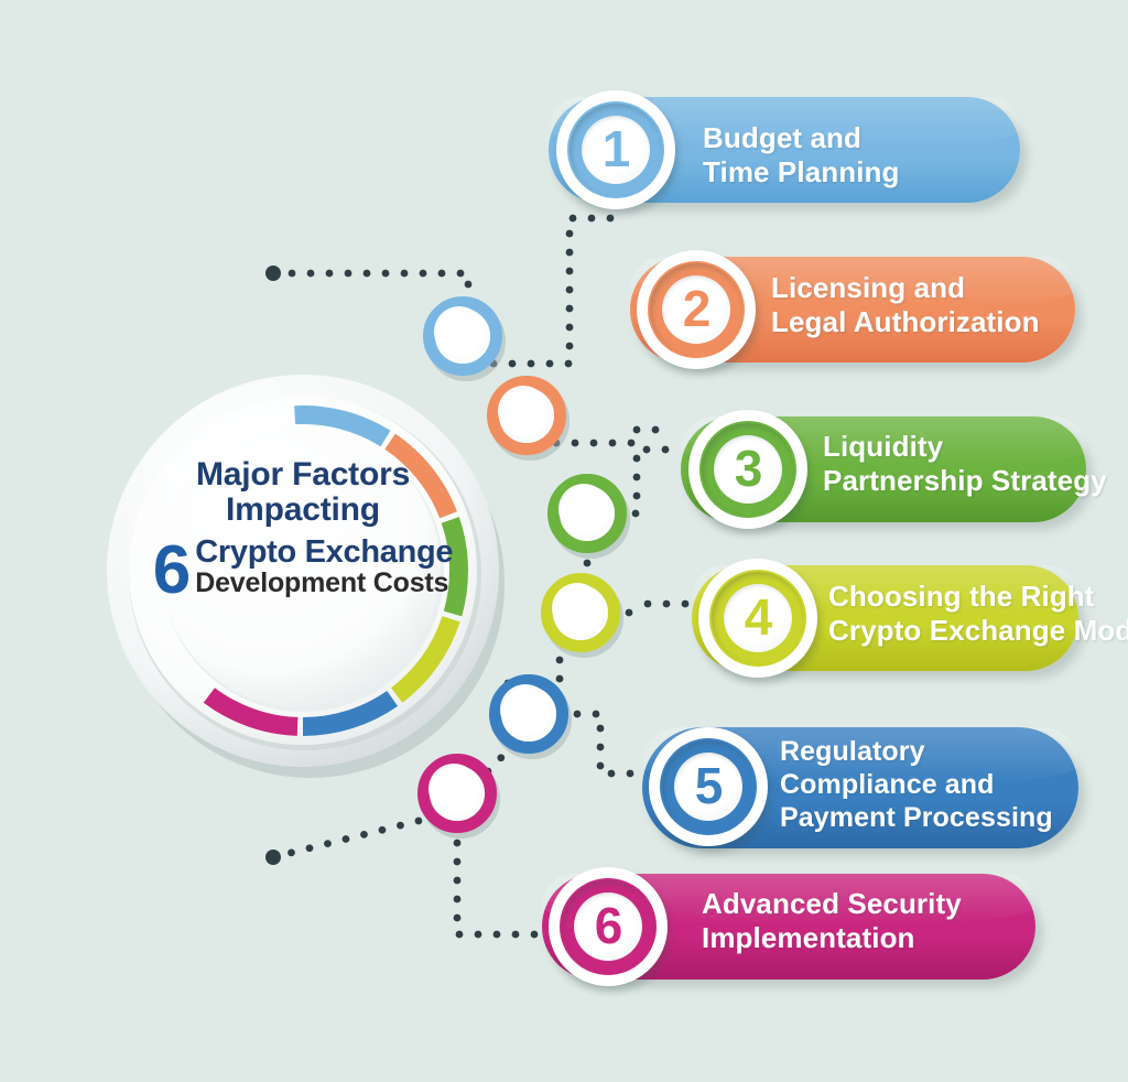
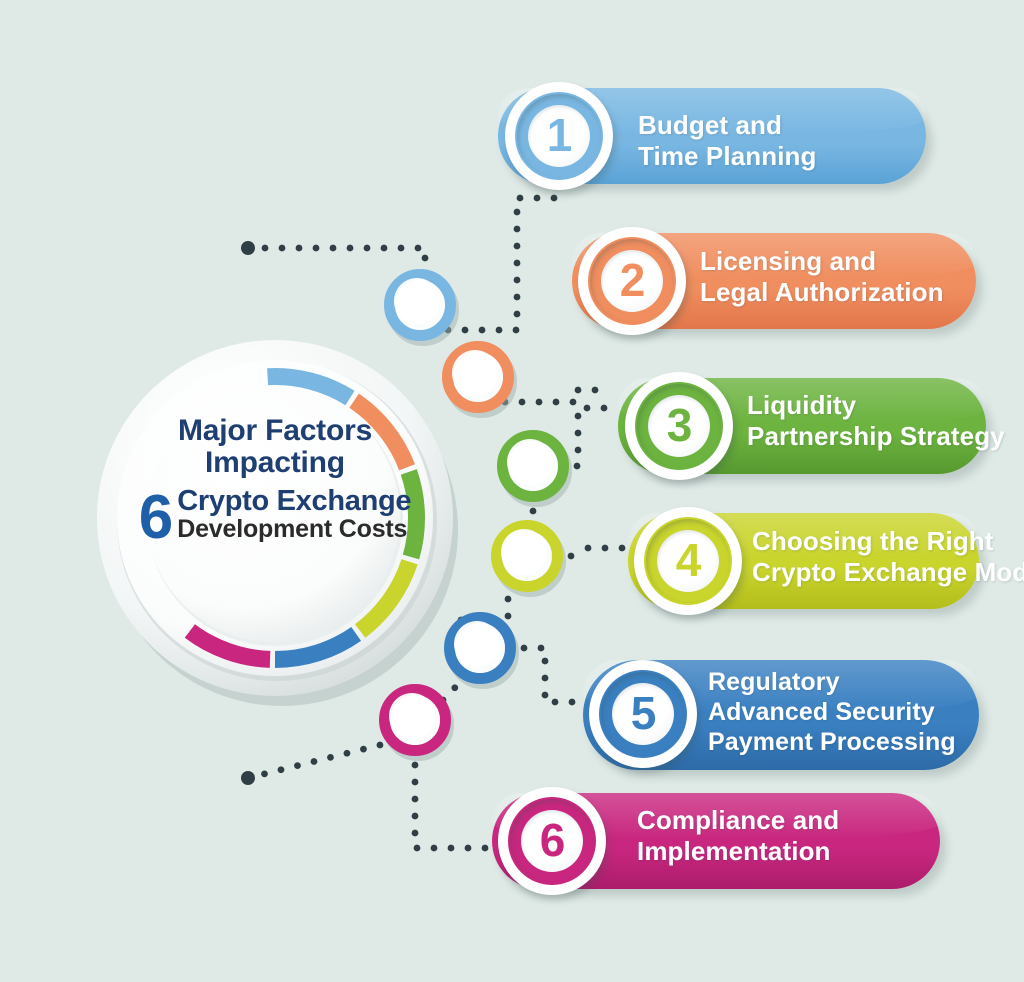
  Major Factors
  Impacting
  6
  Crypto Exchange
  Development Costs
  Budget and
  Time Planning
  1
  Licensing and
  Legal Authorization
  2
  Liquidity
  Partnership Strategy
  3
  Choosing the Right
  Crypto Exchange Mod
  4
  Regulatory
- Compliance and
+ Advanced Security
  Payment Processing
  5
- Advanced Security
+ Compliance and
  Implementation
  6
